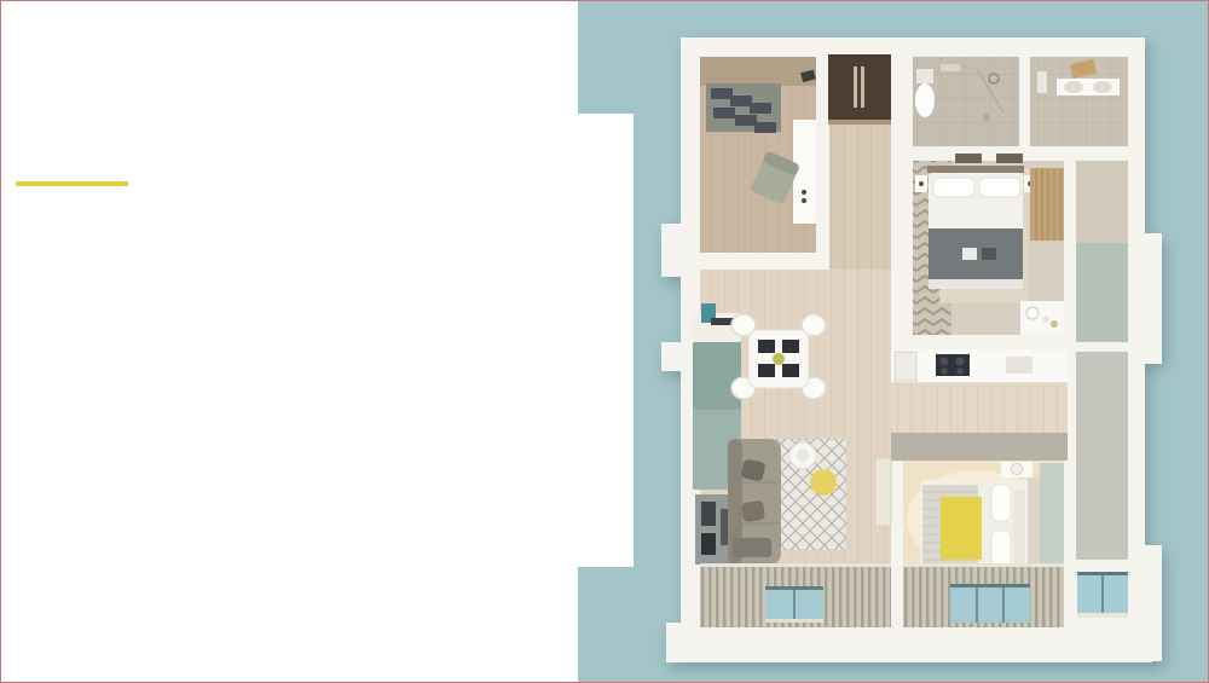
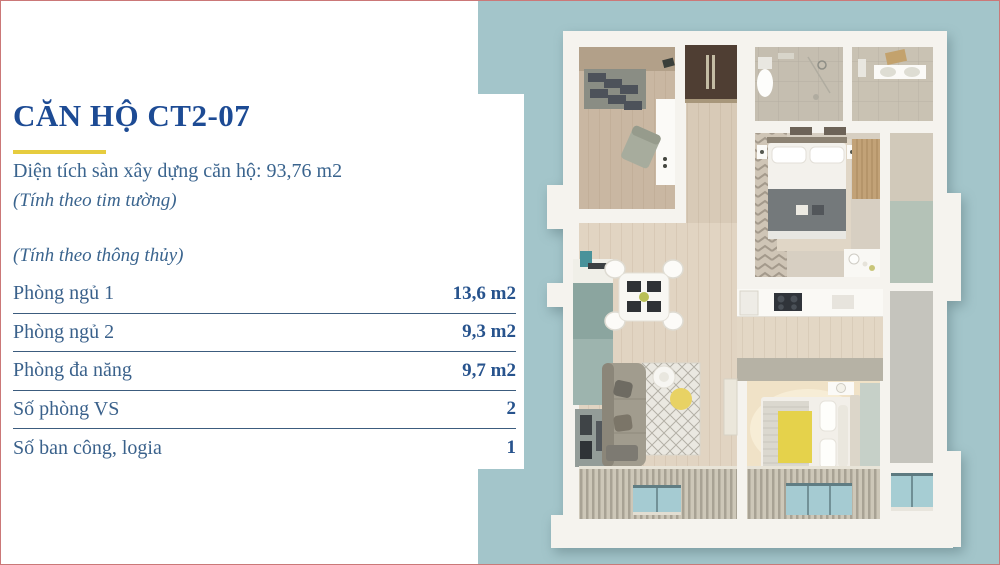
+ CĂN HỘ CT2-07
+ Diện tích sàn xây dựng căn hộ: 93,76 m2
+ (Tính theo tim tường)
+ (Tính theo thông thủy)
+ Phòng ngủ 1
+ 13,6 m2
+ Phòng ngủ 2
+ 9,3 m2
+ Phòng đa năng
+ 9,7 m2
+ Số phòng VS
+ 2
+ Số ban công, logia
+ 1
